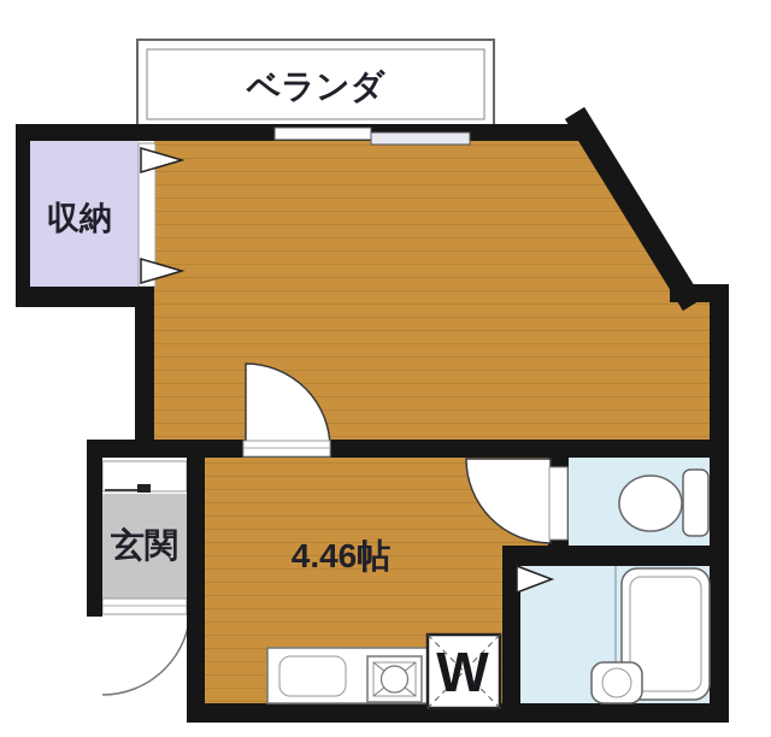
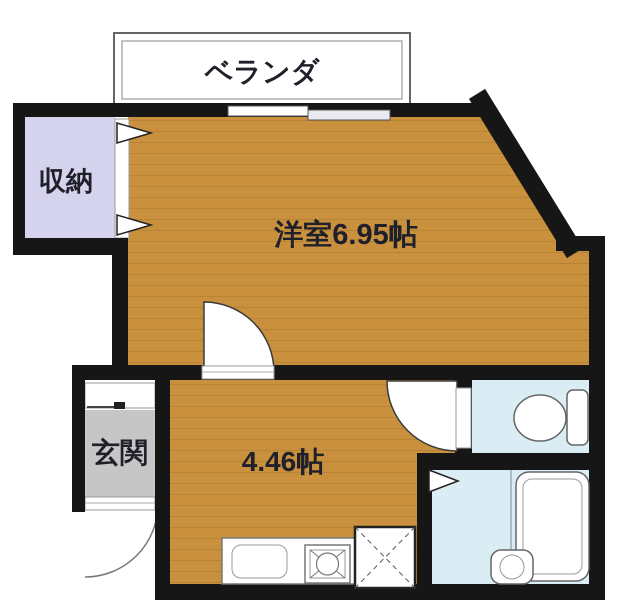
  ベランダ
- W
  収納
+ 洋室6.95帖
  玄関
  4.46帖
